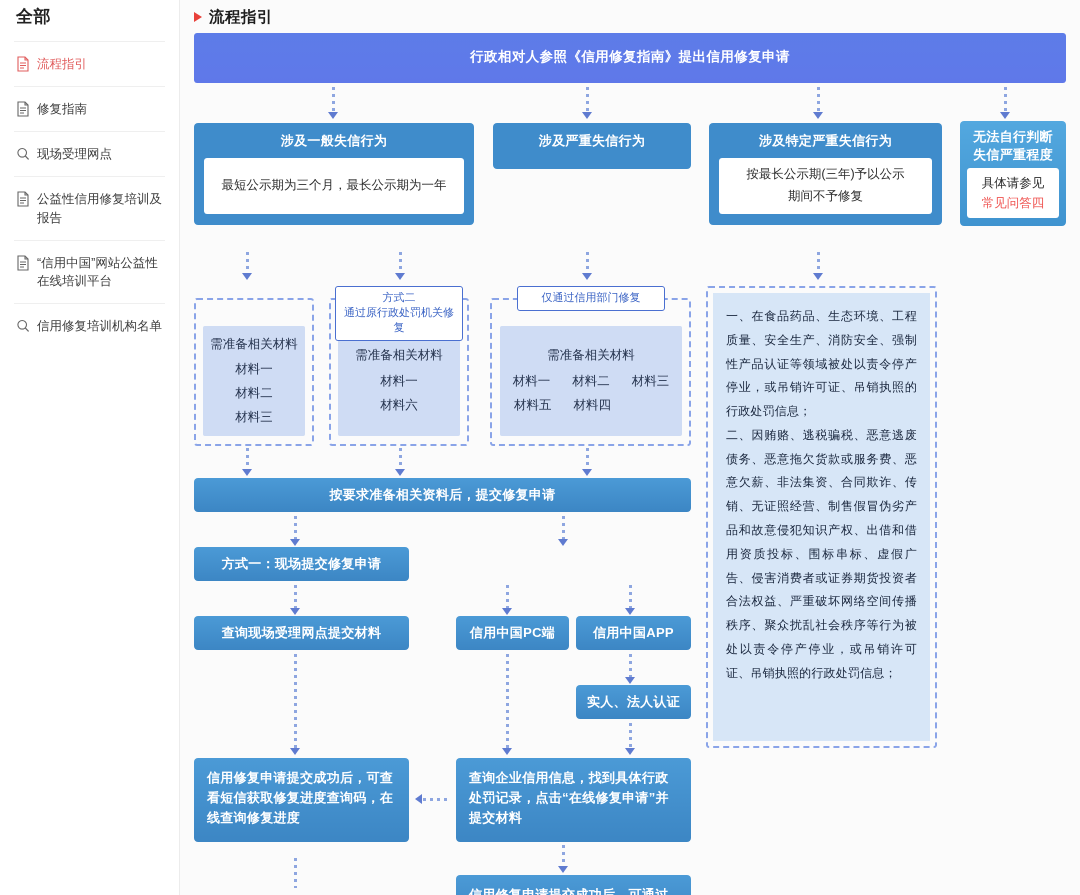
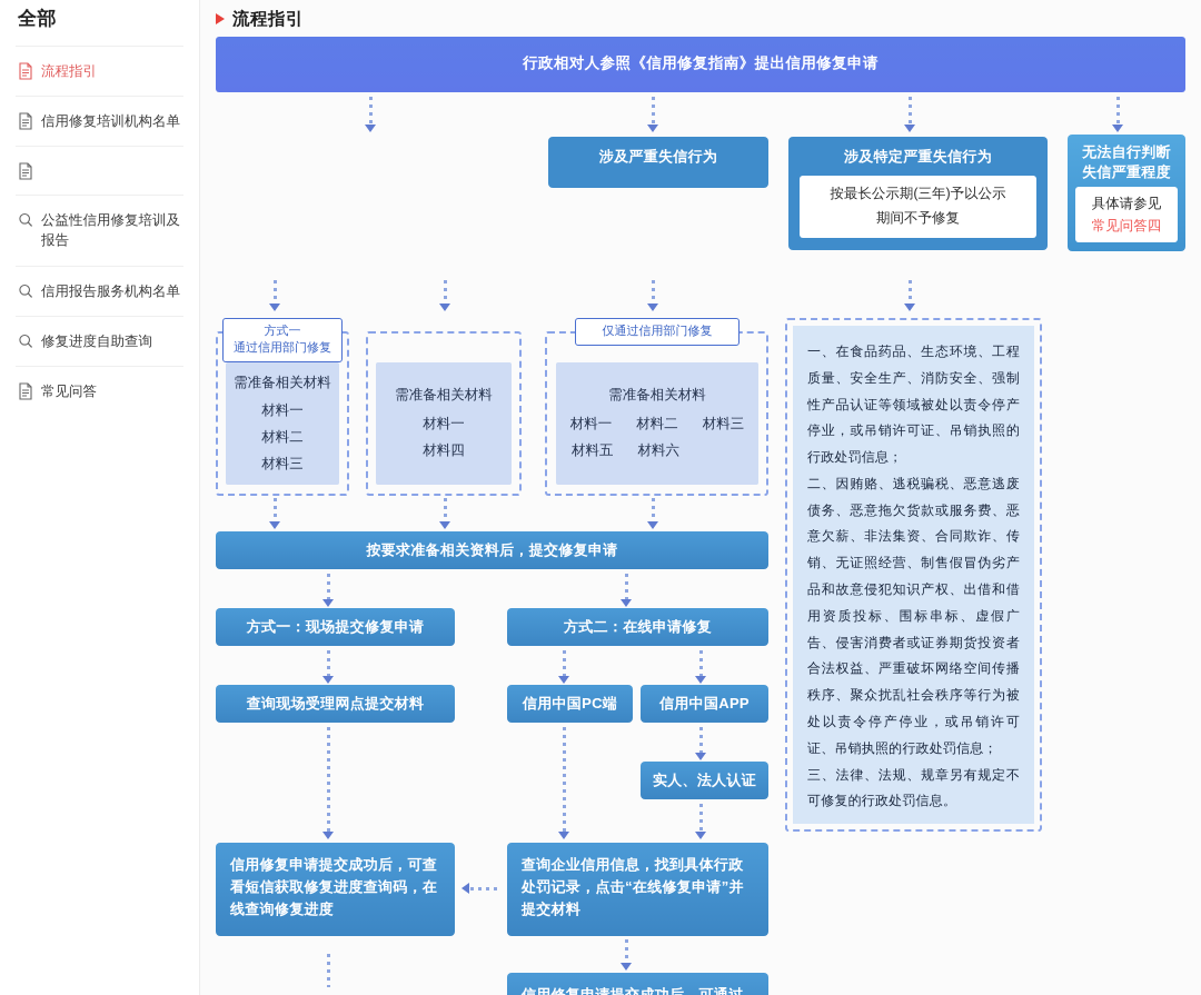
  全部
  流程指引
- 修复指南
- 现场受理网点
- 公益性信用修复培训及报告
+ 信用修复培训机构名单
- “信用中国”网站公益性在线培训平台
- 信用修复培训机构名单
+ 公益性信用修复培训及报告
+ 信用报告服务机构名单
+ 修复进度自助查询
+ 常见问答
  流程指引
  行政相对人参照《信用修复指南》提出信用修复申请
- 涉及一般失信行为
- 最短公示期为三个月，最长公示期为一年
  涉及严重失信行为
  涉及特定严重失信行为
  按最长公示期(三年)予以公示
  期间不予修复
  无法自行判断
  失信严重程度
  具体请参见
  常见问答四
+ 方式一
+ 通过信用部门修复
  需准备相关材料
  材料一
  材料二
  材料三
- 方式二
- 通过原行政处罚机关修复
  需准备相关材料
  材料一
- 材料六
+ 材料四
  仅通过信用部门修复
  需准备相关材料
  材料一
  材料二
  材料三
  材料五
- 材料四
+ 材料六
  一、在食品药品、生态环境、工程质量、安全生产、消防安全、强制性产品认证等领域被处以责令停产停业，或吊销许可证、吊销执照的行政处罚信息；
  二、因贿赂、逃税骗税、恶意逃废债务、恶意拖欠货款或服务费、恶意欠薪、非法集资、合同欺诈、传销、无证照经营、制售假冒伪劣产品和故意侵犯知识产权、出借和借用资质投标、围标串标、虚假广告、侵害消费者或证券期货投资者合法权益、严重破坏网络空间传播秩序、聚众扰乱社会秩序等行为被处以责令停产停业，或吊销许可证、吊销执照的行政处罚信息；
+ 三、法律、法规、规章另有规定不可修复的行政处罚信息。
  按要求准备相关资料后，提交修复申请
  方式一：现场提交修复申请
+ 方式二：在线申请修复
  查询现场受理网点提交材料
  信用中国PC端
  信用中国APP
  实人、法人认证
  信用修复申请提交成功后，可查看短信获取修复进度查询码，在线查询修复进度
  查询企业信用信息，找到具体行政处罚记录，点击“在线修复申请”并提交材料
